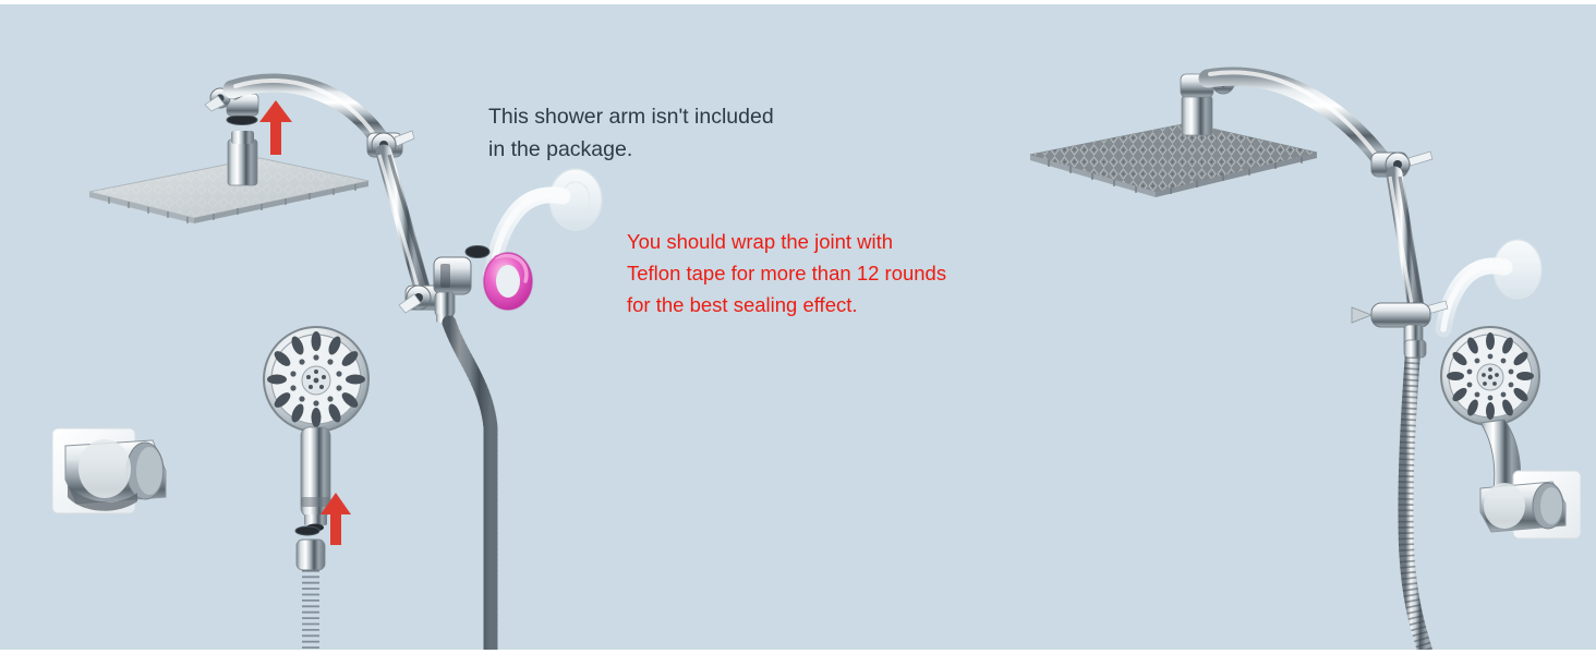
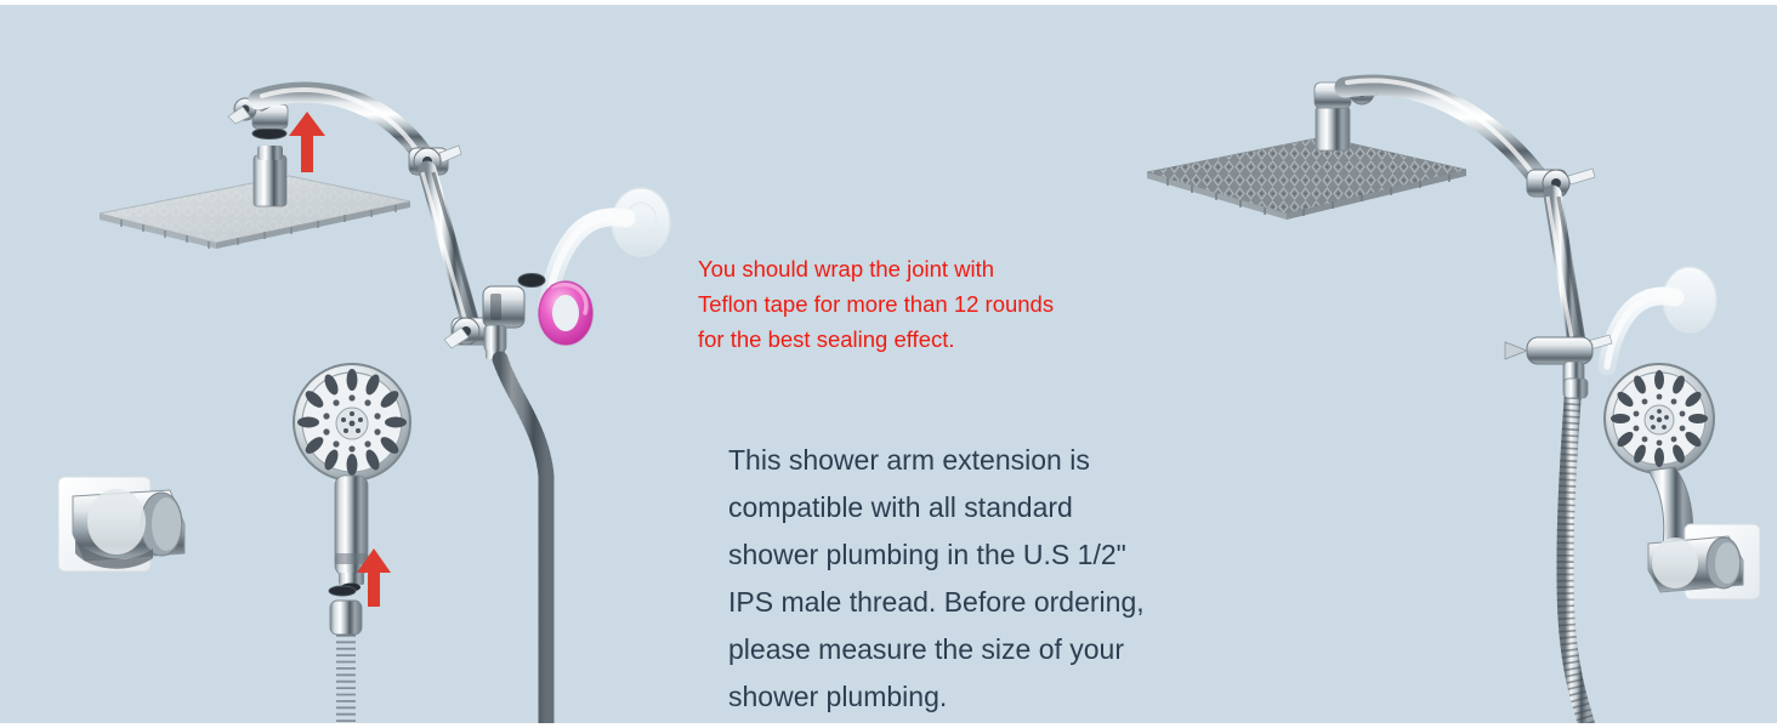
- This shower arm isn't included
- in the package.
  You should wrap the joint with
  Teflon tape for more than 12 rounds
  for the best sealing effect.
+ This shower arm extension is
+ compatible with all standard
+ shower plumbing in the U.S 1/2"
+ IPS male thread. Before ordering,
+ please measure the size of your
+ shower plumbing.
